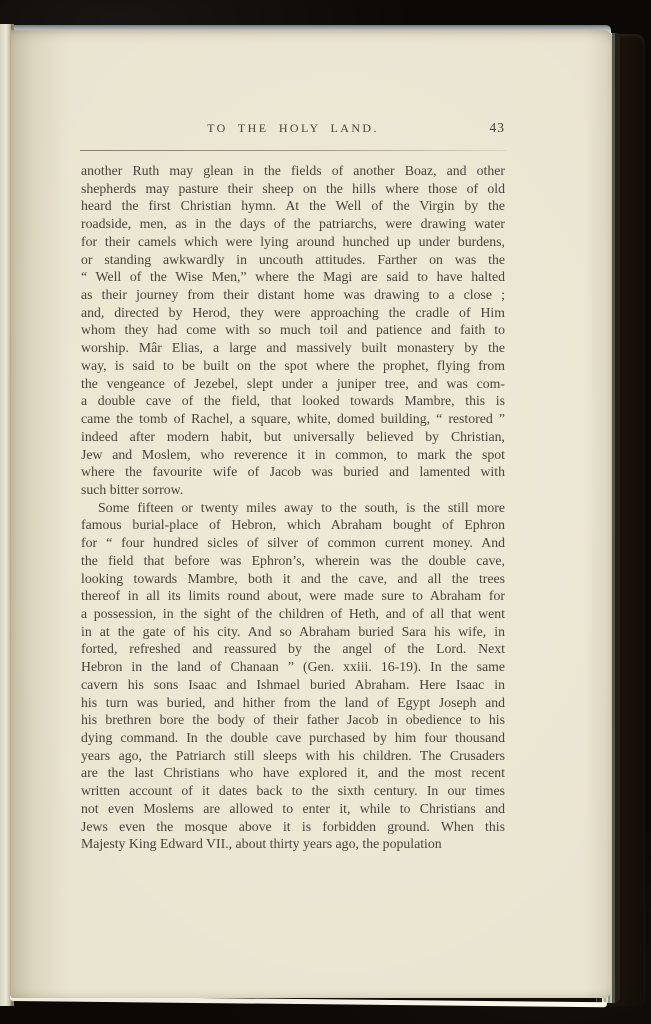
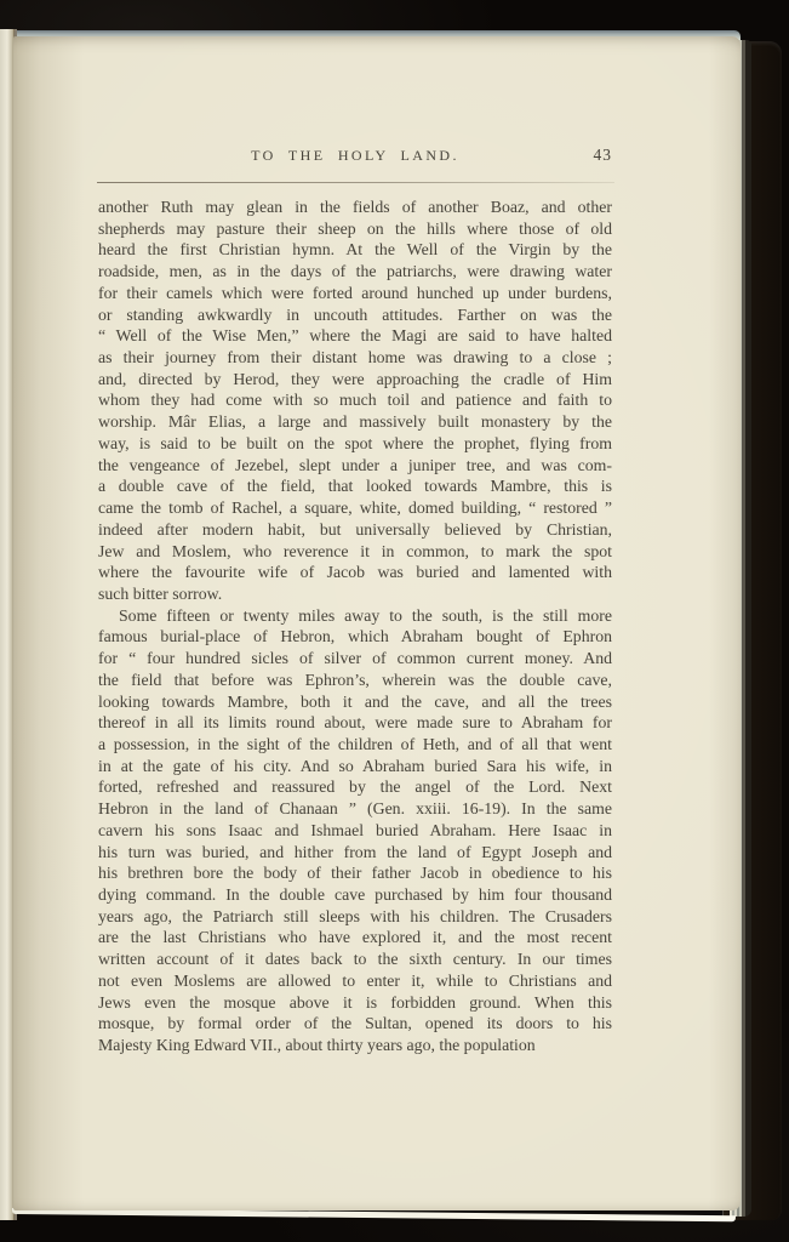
  TO THE HOLY LAND.
  43
  another Ruth may glean in the fields of another Boaz, and other
  shepherds may pasture their sheep on the hills where those of old
  heard the first Christian hymn. At the Well of the Virgin by the
  roadside, men, as in the days of the patriarchs, were drawing water
- for their camels which were lying around hunched up under burdens,
+ for their camels which were forted around hunched up under burdens,
  or standing awkwardly in uncouth attitudes. Farther on was the
  “ Well of the Wise Men,” where the Magi are said to have halted
  as their journey from their distant home was drawing to a close ;
  and, directed by Herod, they were approaching the cradle of Him
  whom they had come with so much toil and patience and faith to
  worship. Mâr Elias, a large and massively built monastery by the
  way, is said to be built on the spot where the prophet, flying from
  the vengeance of Jezebel, slept under a juniper tree, and was com-
  a double cave of the field, that looked towards Mambre, this is
  came the tomb of Rachel, a square, white, domed building, “ restored ”
  indeed after modern habit, but universally believed by Christian,
  Jew and Moslem, who reverence it in common, to mark the spot
  where the favourite wife of Jacob was buried and lamented with
  such bitter sorrow.
  Some fifteen or twenty miles away to the south, is the still more
  famous burial-place of Hebron, which Abraham bought of Ephron
  for “ four hundred sicles of silver of common current money. And
  the field that before was Ephron’s, wherein was the double cave,
  looking towards Mambre, both it and the cave, and all the trees
  thereof in all its limits round about, were made sure to Abraham for
  a possession, in the sight of the children of Heth, and of all that went
  in at the gate of his city. And so Abraham buried Sara his wife, in
  forted, refreshed and reassured by the angel of the Lord. Next
  Hebron in the land of Chanaan ” (Gen. xxiii. 16-19). In the same
  cavern his sons Isaac and Ishmael buried Abraham. Here Isaac in
  his turn was buried, and hither from the land of Egypt Joseph and
  his brethren bore the body of their father Jacob in obedience to his
  dying command. In the double cave purchased by him four thousand
  years ago, the Patriarch still sleeps with his children. The Crusaders
  are the last Christians who have explored it, and the most recent
  written account of it dates back to the sixth century. In our times
  not even Moslems are allowed to enter it, while to Christians and
  Jews even the mosque above it is forbidden ground. When this
+ mosque, by formal order of the Sultan, opened its doors to his
  Majesty King Edward VII., about thirty years ago, the population
